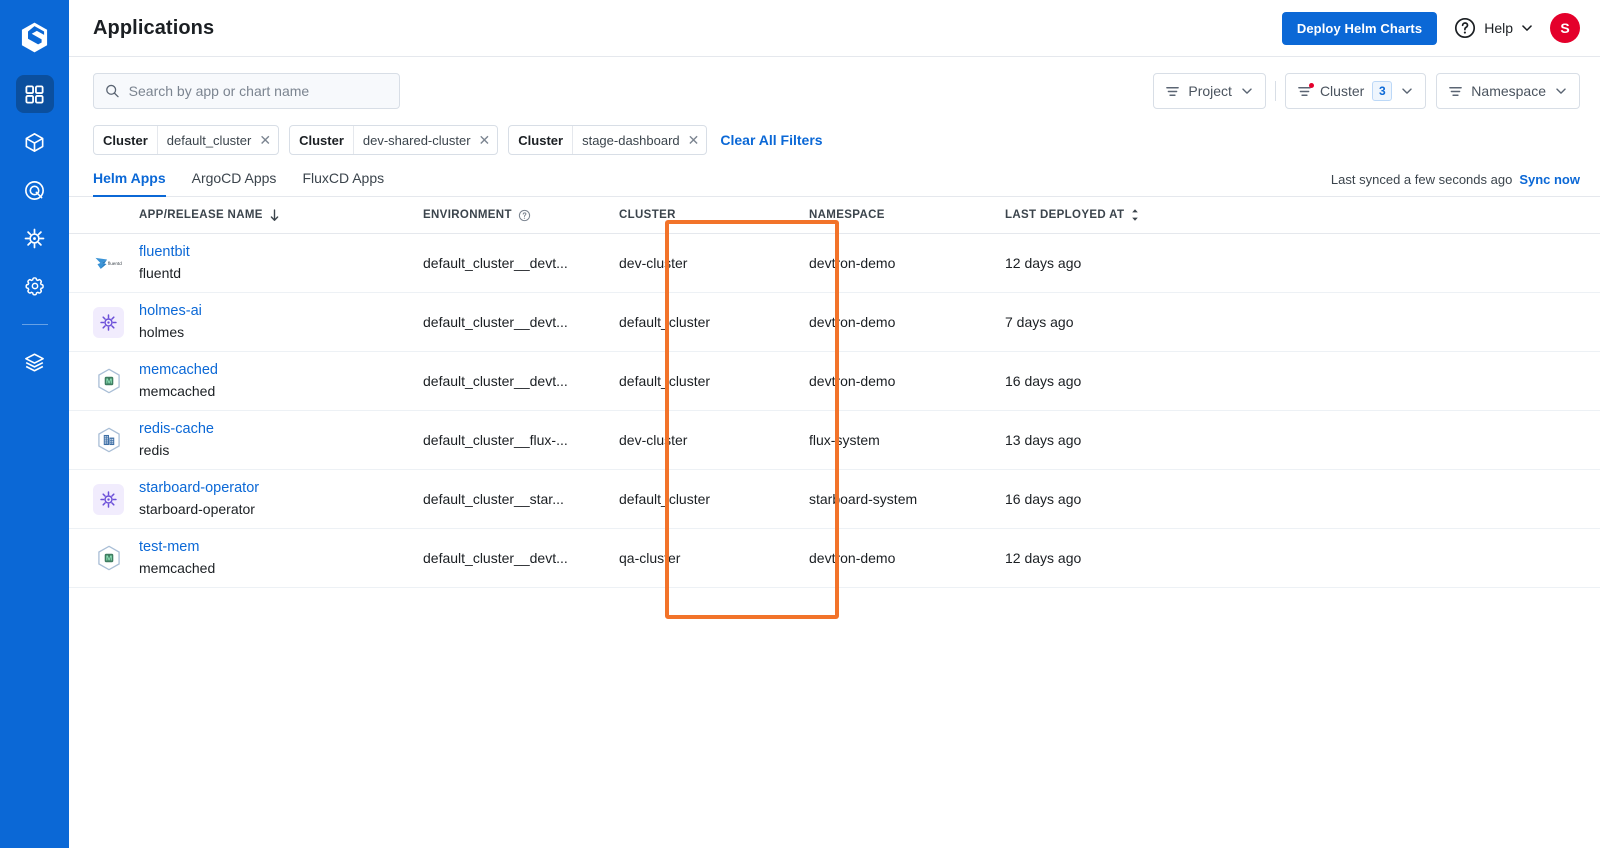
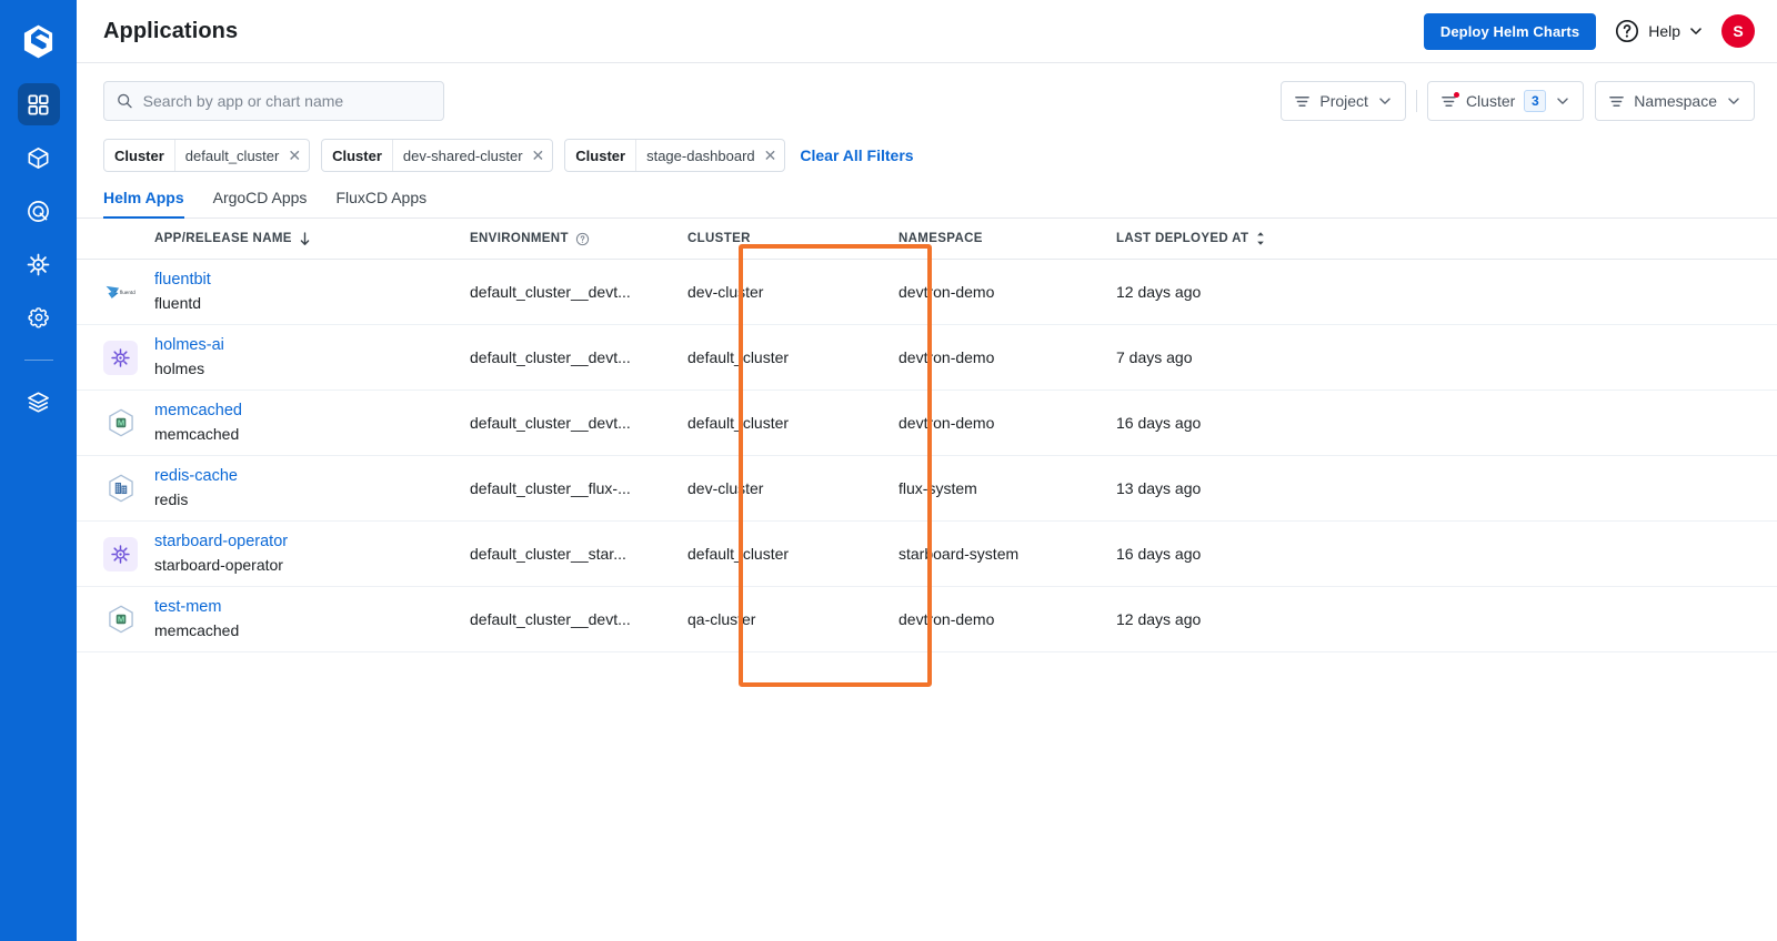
  Applications
  Deploy Helm Charts
  Help
  S
  Search by app or chart name
  Project
  Cluster
  3
  Namespace
  Cluster
  default_cluster
  ✕
  Cluster
  dev-shared-cluster
  ✕
  Cluster
  stage-dashboard
  ✕
  Clear All Filters
  Helm Apps
  ArgoCD Apps
  FluxCD Apps
- Last synced a few seconds ago
- Sync now
  APP/RELEASE NAME
  ENVIRONMENT
  CLUSTER
  NAMESPACE
  LAST DEPLOYED AT
  fluentbit
  fluentd
  default_cluster__devt...
  dev-cluster
  devtron-demo
  12 days ago
  holmes-ai
  holmes
  default_cluster__devt...
  default_cluster
  devtron-demo
  7 days ago
  M
  memcached
  memcached
  default_cluster__devt...
  default_cluster
  devtron-demo
  16 days ago
  redis-cache
  redis
  default_cluster__flux-...
  dev-cluster
  flux-system
  13 days ago
  starboard-operator
  starboard-operator
  default_cluster__star...
  default_cluster
  starboard-system
  16 days ago
  M
  test-mem
  memcached
  default_cluster__devt...
  qa-cluster
  devtron-demo
  12 days ago
